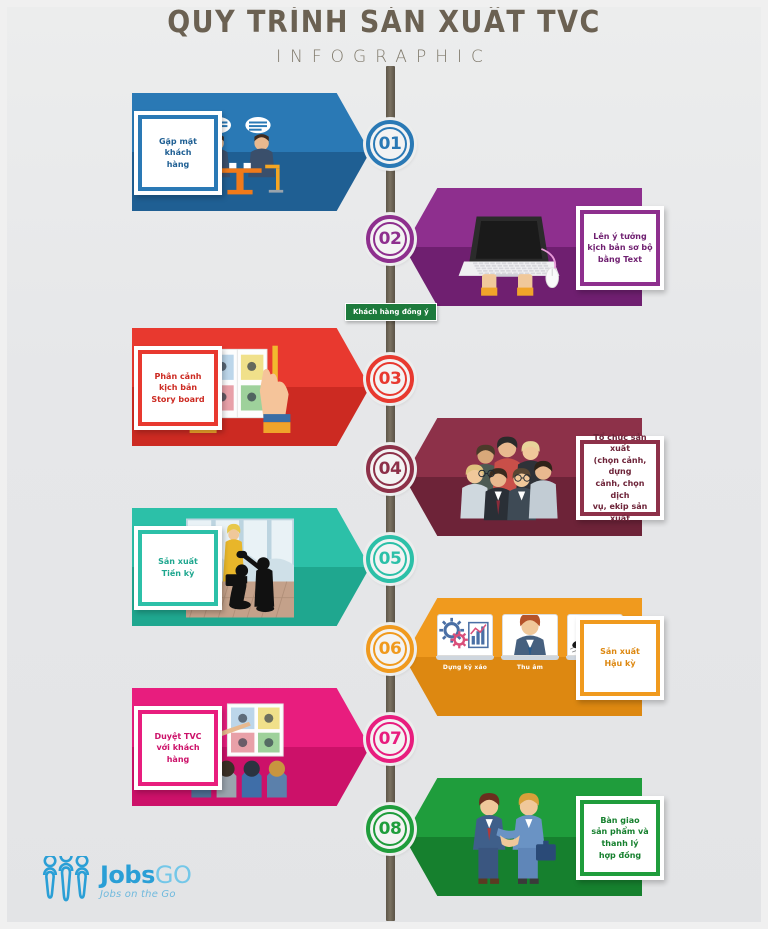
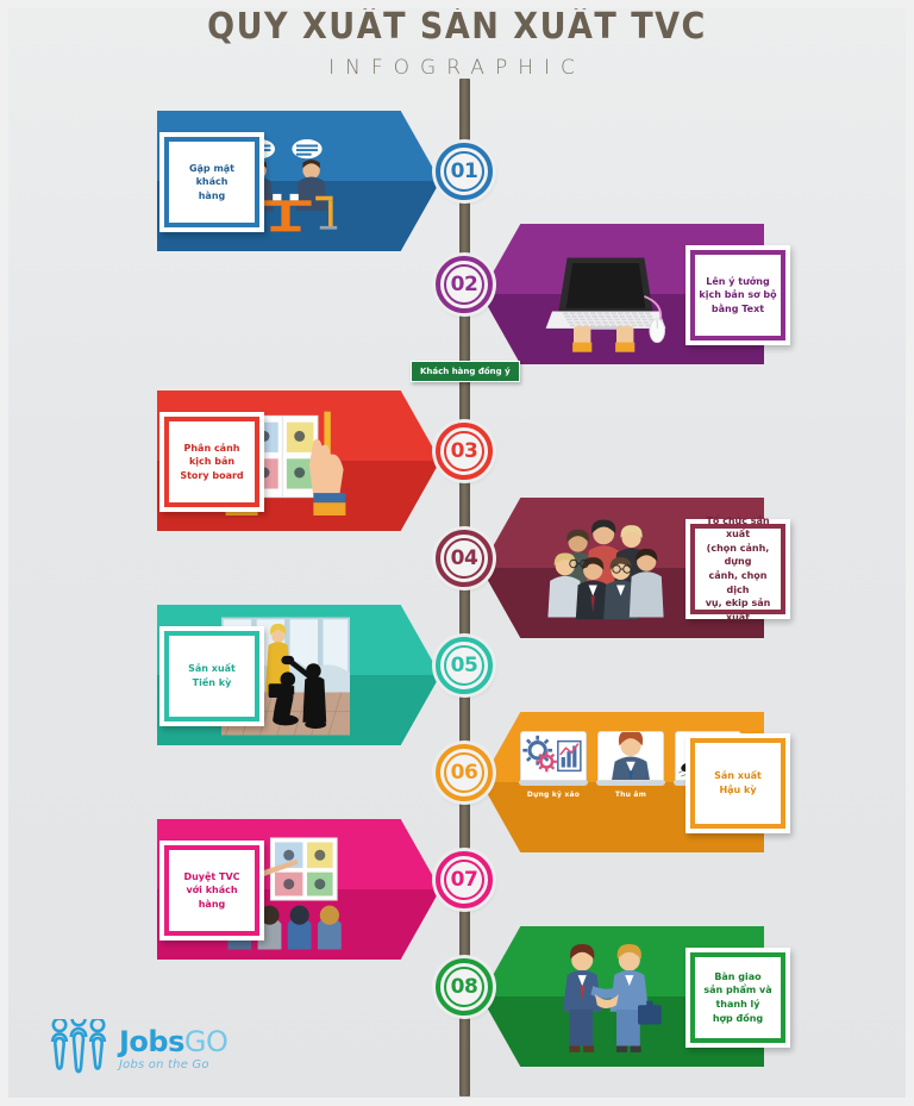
- QUY TRÌNH SẢN XUẤT TVC
+ QUY XUẤT SẢN XUẤT TVC
  INFOGRAPHIC
  Gặp mặt
  khách
  hàng
  01
  Lên ý tưởng
  kịch bản sơ bộ
  bằng Text
  02
  Phân cảnh
  kịch bản
  Story board
  03
  Tổ chức sản xuất
  (chọn cảnh, dựng
  cảnh, chọn dịch
  vụ, ekip sản xuất
  04
  Sản xuất
  Tiền kỳ
  05
  Sản xuất
  Hậu kỳ
  06
  Duyệt TVC
  với khách hàng
  07
  Bàn giao
  sản phẩm và
  thanh lý
  hợp đồng
  08
  Khách hàng đồng ý
  JobsGO
  Jobs on the Go
